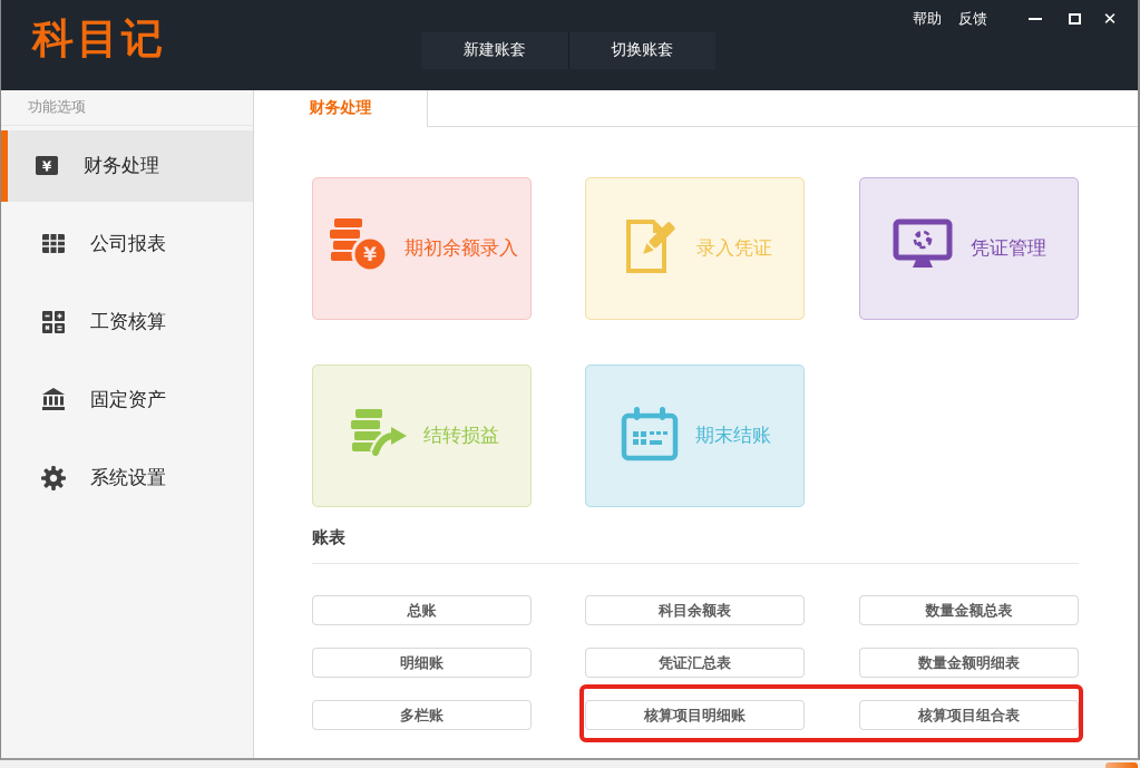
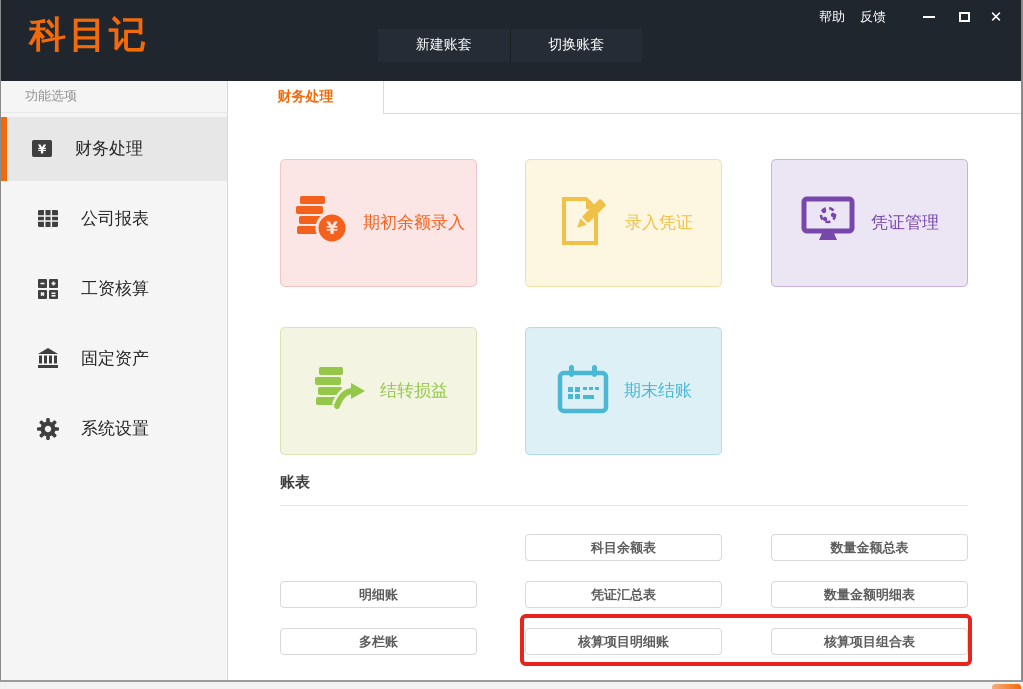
  科目记
  新建账套
  切换账套
  帮助
  反馈
  ✕
  功能选项
  ¥
  财务处理
  公司报表
  工资核算
  固定资产
  系统设置
  财务处理
  ¥
  期初余额录入
  录入凭证
  凭证管理
  结转损益
  期末结账
  账表
- 总账
  科目余额表
  数量金额总表
  明细账
  凭证汇总表
  数量金额明细表
  多栏账
  核算项目明细账
  核算项目组合表
